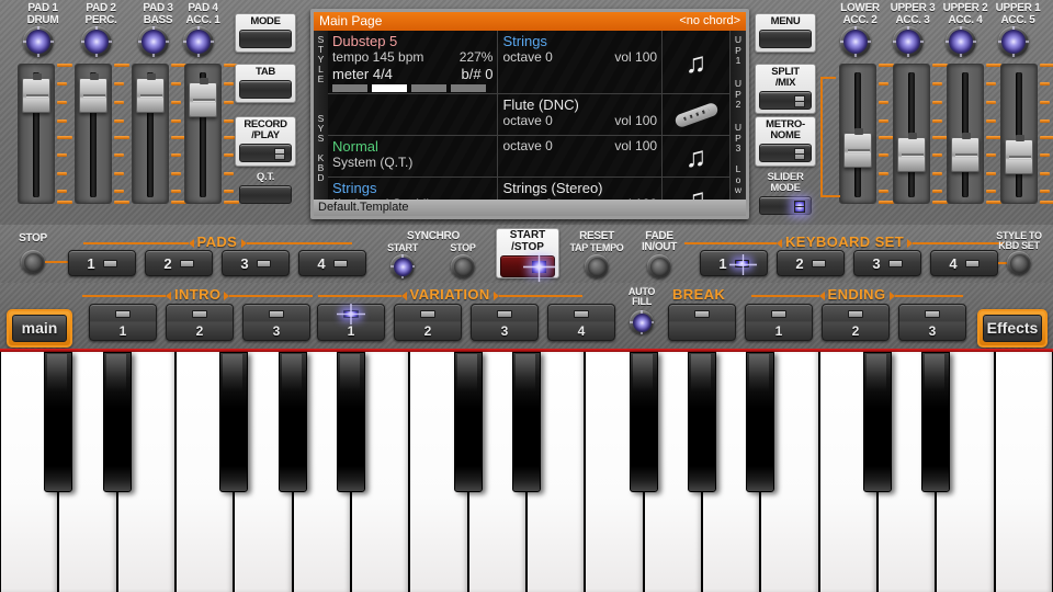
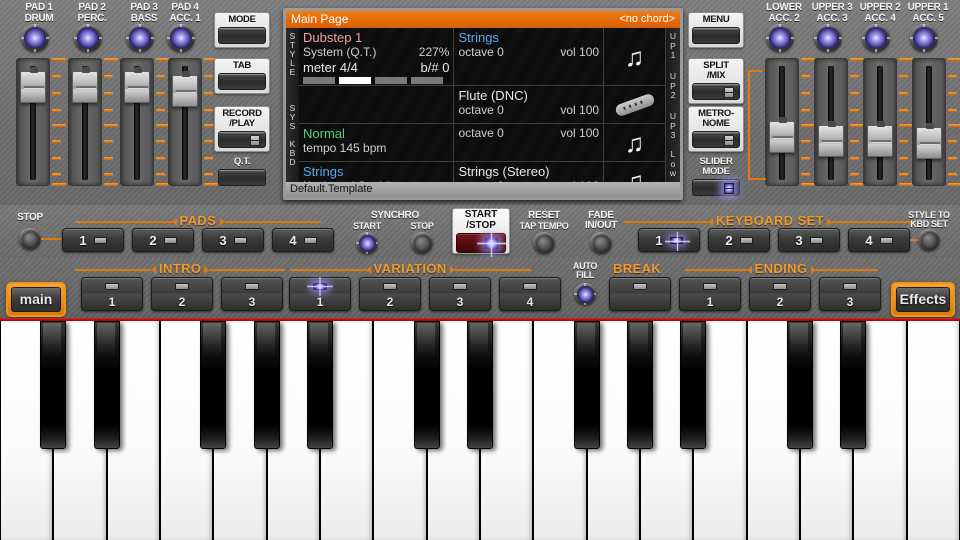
  PAD 1
  DRUM
  PAD 2
  PERC.
  PAD 3
  BASS
  PAD 4
  ACC. 1
  LOWER
  ACC. 2
  UPPER 3
  ACC. 3
  UPPER 2
  ACC. 4
  UPPER 1
  ACC. 5
  MODE
  TAB
  RECORD
  /PLAY
  Q.T.
  MENU
  SPLIT
  /MIX
  METRO-
  NOME
  SLIDER
  MODE
  Main Page
  <no chord>
  S
  T
  Y
  L
  E
  S
  Y
  S
  K
  B
  D
  U
  P
  1
  U
  P
  2
  U
  P
  3
  L
  o
  w
- Dubstep 5
+ Dubstep 1
- tempo 145 bpm
+ System (Q.T.)
  227%
  meter 4/4
  b/# 0
  Strings
  octave 0
  vol 100
  ♫
  Flute (DNC)
  octave 0
  vol 100
  Normal
- System (Q.T.)
+ tempo 145 bpm
  octave 0
  vol 100
  ♫
  Strings
  Strings (Stereo)
  ♫
  Default.Template
  STOP
  PADS
  1
  2
  3
  4
  SYNCHRO
  START
  STOP
  RESET
  TAP TEMPO
  FADE
  IN/OUT
  KEYBOARD SET
  1
  2
  3
  4
  STYLE TO
  KBD SET
  START
  /STOP
  1
  2
  3
  1
  2
  3
  4
  1
  2
  3
  INTRO
  VARIATION
  BREAK
  ENDING
  AUTO
  FILL
  main
  Effects
